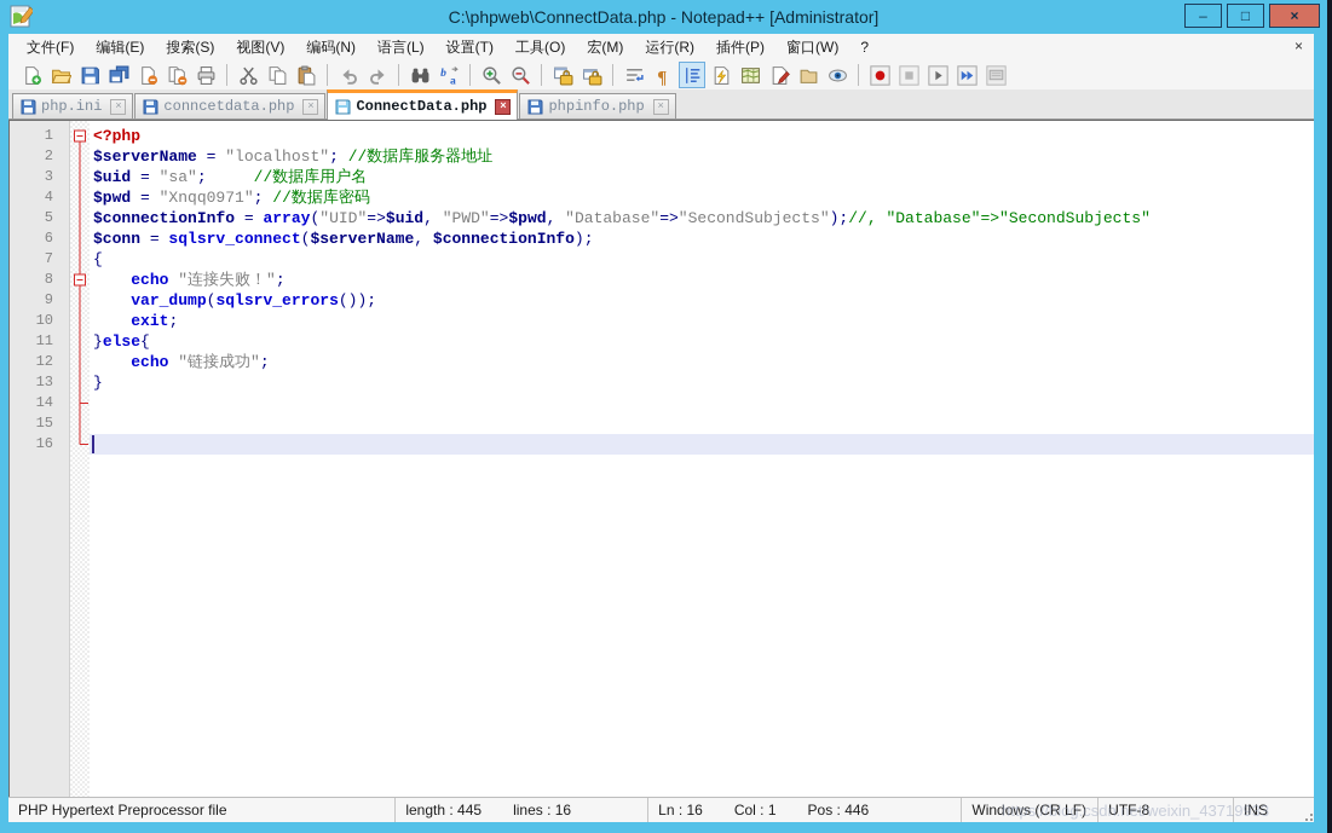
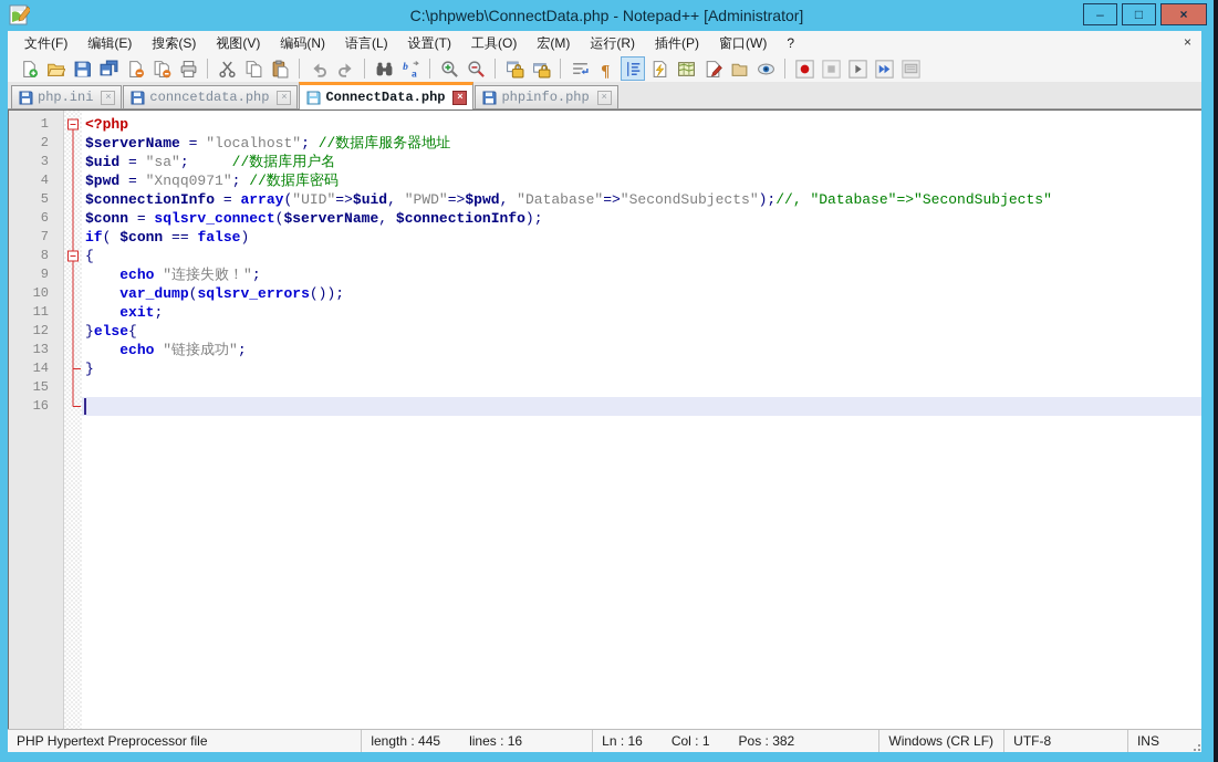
  C:\phpweb\ConnectData.php - Notepad++ [Administrator]
  –
  □
  ×
  文件(F)
  编辑(E)
  搜索(S)
  视图(V)
  编码(N)
  语言(L)
  设置(T)
  工具(O)
  宏(M)
  运行(R)
  插件(P)
  窗口(W)
  ?
  ×
  b
  a
  ¶
  php.ini
  ×
  conncetdata.php
  ×
  ConnectData.php
  ×
  phpinfo.php
  ×
  1
  2
  3
  4
  5
  6
  7
  8
  9
  10
  11
  12
  13
  14
  15
  16
  <?php
  $serverName = "localhost"; //数据库服务器地址
  $uid = "sa"; //数据库用户名
  $pwd = "Xnqq0971"; //数据库密码
  $connectionInfo = array("UID"=>$uid, "PWD"=>$pwd, "Database"=>"SecondSubjects");//, "Database"=>"SecondSubjects"
  $conn = sqlsrv_connect($serverName, $connectionInfo);
+ if( $conn == false)
  {
  echo "连接失败！";
  var_dump(sqlsrv_errors());
  exit;
  }else{
  echo "链接成功";
  }
  PHP Hypertext Preprocessor file
  length : 445
  lines : 16
  Ln : 16
  Col : 1
- Pos : 446
+ Pos : 382
  Windows (CR LF)
  UTF-8
  INS
- https://blog.csdn.net/weixin_43719933
